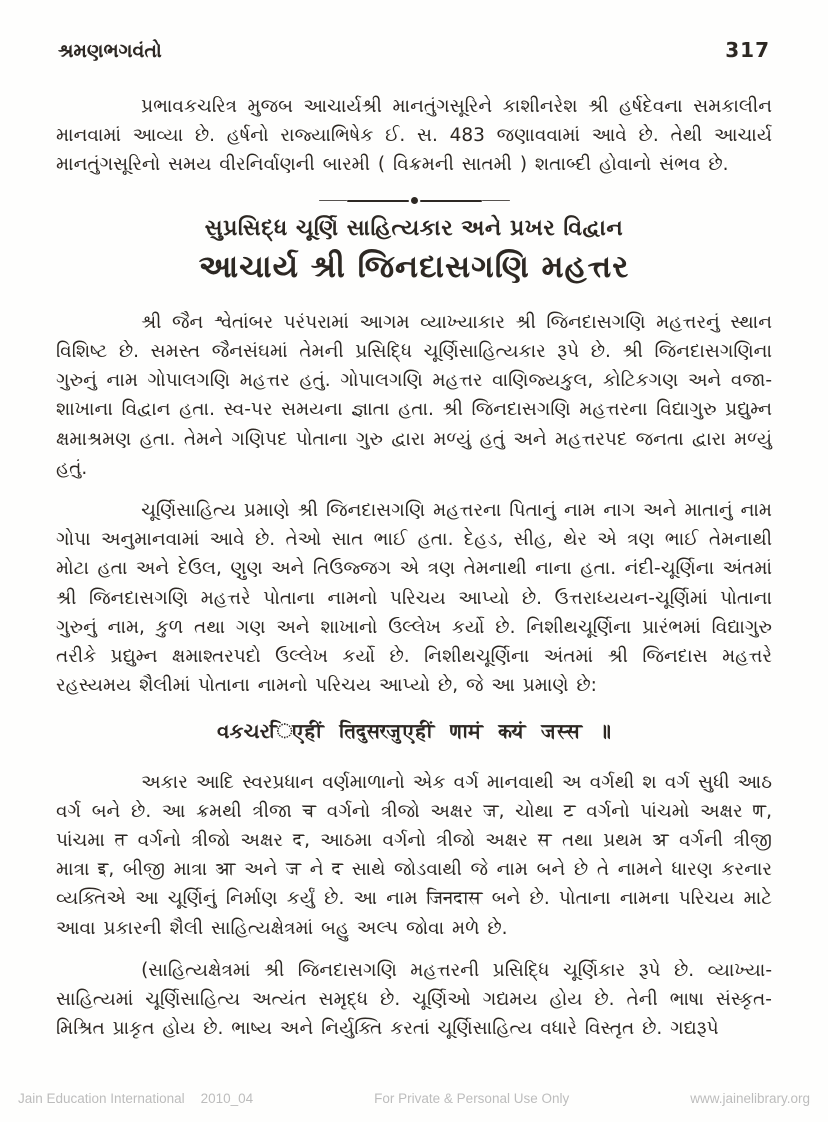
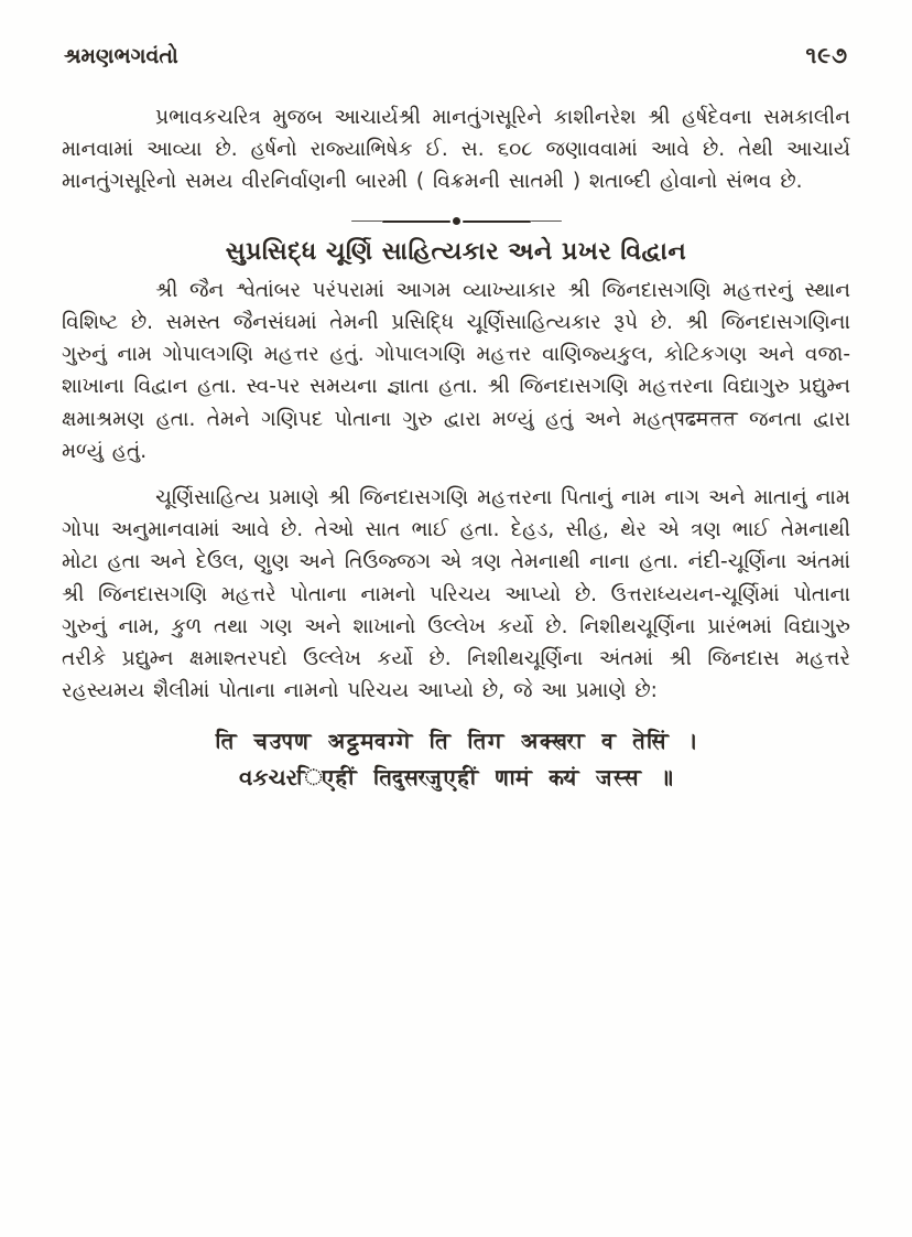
  શ્રમણભગવંતો
- 317
+ ૧૯૭
- પ્રભાવકચરિત્ર મુજબ આચાર્યશ્રી માનતુંગસૂરિને કાશીનરેશ શ્રી હર્ષદેવના સમકાલીન માનવામાં આવ્યા છે. હર્ષનો રાજ્યાભિષેક ઈ. સ. 483 જણાવવામાં આવે છે. તેથી આચાર્ય માનતુંગસૂરિનો સમય વીરનિર્વાણની બારમી ( વિક્રમની સાતમી ) શતાબ્દી હોવાનો સંભવ છે.
+ પ્રભાવકચરિત્ર મુજબ આચાર્યશ્રી માનતુંગસૂરિને કાશીનરેશ શ્રી હર્ષદેવના સમકાલીન માનવામાં આવ્યા છે. હર્ષનો રાજ્યાભિષેક ઈ. સ. ૬૦૮ જણાવવામાં આવે છે. તેથી આચાર્ય માનતુંગસૂરિનો સમય વીરનિર્વાણની બારમી ( વિક્રમની સાતમી ) શતાબ્દી હોવાનો સંભવ છે.
  સુપ્રસિદ્ધ ચૂર્ણિ સાહિત્યકાર અને પ્રખર વિદ્વાન
- આચાર્ય શ્રી જિનદાસગણિ મહત્તર
- શ્રી જૈન શ્વેતાંબર પરંપરામાં આગમ વ્યાખ્યાકાર શ્રી જિનદાસગણિ મહત્તરનું સ્થાન વિશિષ્ટ છે. સમસ્ત જૈનસંઘમાં તેમની પ્રસિદ્ધિ ચૂર્ણિસાહિત્યકાર રૂપે છે. શ્રી જિનદાસગણિના ગુરુનું નામ ગોપાલગણિ મહત્તર હતું. ગોપાલગણિ મહત્તર વાણિજ્યકુલ, કોટિકગણ અને વજા-શાખાના વિદ્વાન હતા. સ્વ-પર સમયના જ્ઞાતા હતા. શ્રી જિનદાસગણિ મહત્તરના વિદ્યાગુરુ પ્રદ્યુમ્ન ક્ષમાશ્રમણ હતા. તેમને ગણિપદ પોતાના ગુરુ દ્વારા મળ્યું હતું અને મહત્તરપદ જનતા દ્વારા મળ્યું હતું.
+ શ્રી જૈન શ્વેતાંબર પરંપરામાં આગમ વ્યાખ્યાકાર શ્રી જિનદાસગણિ મહત્તરનું સ્થાન વિશિષ્ટ છે. સમસ્ત જૈનસંઘમાં તેમની પ્રસિદ્ધિ ચૂર્ણિસાહિત્યકાર રૂપે છે. શ્રી જિનદાસગણિના ગુરુનું નામ ગોપાલગણિ મહત્તર હતું. ગોપાલગણિ મહત્તર વાણિજ્યકુલ, કોટિકગણ અને વજા-શાખાના વિદ્વાન હતા. સ્વ-પર સમયના જ્ઞાતા હતા. શ્રી જિનદાસગણિ મહત્તરના વિદ્યાગુરુ પ્રદ્યુમ્ન ક્ષમાશ્રમણ હતા. તેમને ગણિપદ પોતાના ગુરુ દ્વારા મળ્યું હતું અને મહત્पढमतत જનતા દ્વારા મળ્યું હતું.
  ચૂર્ણિસાહિત્ય પ્રમાણે શ્રી જિનદાસગણિ મહત્તરના પિતાનું નામ નાગ અને માતાનું નામ ગોપા અનુમાનવામાં આવે છે. તેઓ સાત ભાઈ હતા. દેહડ, સીહ, થેર એ ત્રણ ભાઈ તેમનાથી મોટા હતા અને દેઉલ, ણુણ અને તિઉજ્જગ એ ત્રણ તેમનાથી નાના હતા. નંદી-ચૂર્ણિના અંતમાં શ્રી જિનદાસગણિ મહત્તરે પોતાના નામનો પરિચય આપ્યો છે. ઉત્તરાધ્યયન-ચૂર્ણિમાં પોતાના ગુરુનું નામ, કુળ તથા ગણ અને શાખાનો ઉલ્લેખ કર્યો છે. નિશીથચૂર્ણિના પ્રારંભમાં વિદ્યાગુરુ તરીકે પ્રદ્યુમ્ન ક્ષમાશ્તરપદો ઉલ્લેખ કર્યો છે. નિશીથચૂર્ણિના અંતમાં શ્રી જિનદાસ મહત્તરે રહસ્યમય શૈલીમાં પોતાના નામનો પરિચય આપ્યો છે, જે આ પ્રમાણે છે:
+ ति चउपण अट्ठमवग्गे ति तिग अक्खरा व तेसिं ।
  વકચરिएहीं तिदुसरजुएहीं णामं कयं जस्स ॥
- અકાર આદિ સ્વરપ્રધાન વર્ણમાળાનો એક વર્ગ માનવાથી અ વર્ગથી શ વર્ગ સુધી આઠ વર્ગ બને છે. આ ક્રમથી ત્રીજા च વર્ગનો ત્રીજો અક્ષર ज, ચોથા ट વર્ગનો પાંચમો અક્ષર ण, પાંચમા त વર્ગનો ત્રીજો અક્ષર द, આઠમા વર્ગનો ત્રીજો અક્ષર स તથા પ્રથમ अ વર્ગની ત્રીજી માત્રા इ, બીજી માત્રા आ અને ज ને द સાથે જોડવાથી જે નામ બને છે તે નામને ધારણ કરનાર વ્યક્તિએ આ ચૂર્ણિનું નિર્માણ કર્યું છે. આ નામ जिनदास બને છે. પોતાના નામના પરિચય માટે આવા પ્રકારની શૈલી સાહિત્યક્ષેત્રમાં બહુ અલ્પ જોવા મળે છે.
- (સાહિત્યક્ષેત્રમાં શ્રી જિનદાસગણિ મહત્તરની પ્રસિદ્ધિ ચૂર્ણિકાર રૂપે છે. વ્યાખ્યા-સાહિત્યમાં ચૂર્ણિસાહિત્ય અત્યંત સમૃદ્ધ છે. ચૂર્ણિઓ ગદ્યમય હોય છે. તેની ભાષા સંસ્કૃત-મિશ્રિત પ્રાકૃત હોય છે. ભાષ્ય અને નિર્યુક્તિ કરતાં ચૂર્ણિસાહિત્ય વધારે વિસ્તૃત છે. ગદ્યરૂપે
- Jain Education International
- 2010_04
- For Private & Personal Use Only
- www.jainelibrary.org
